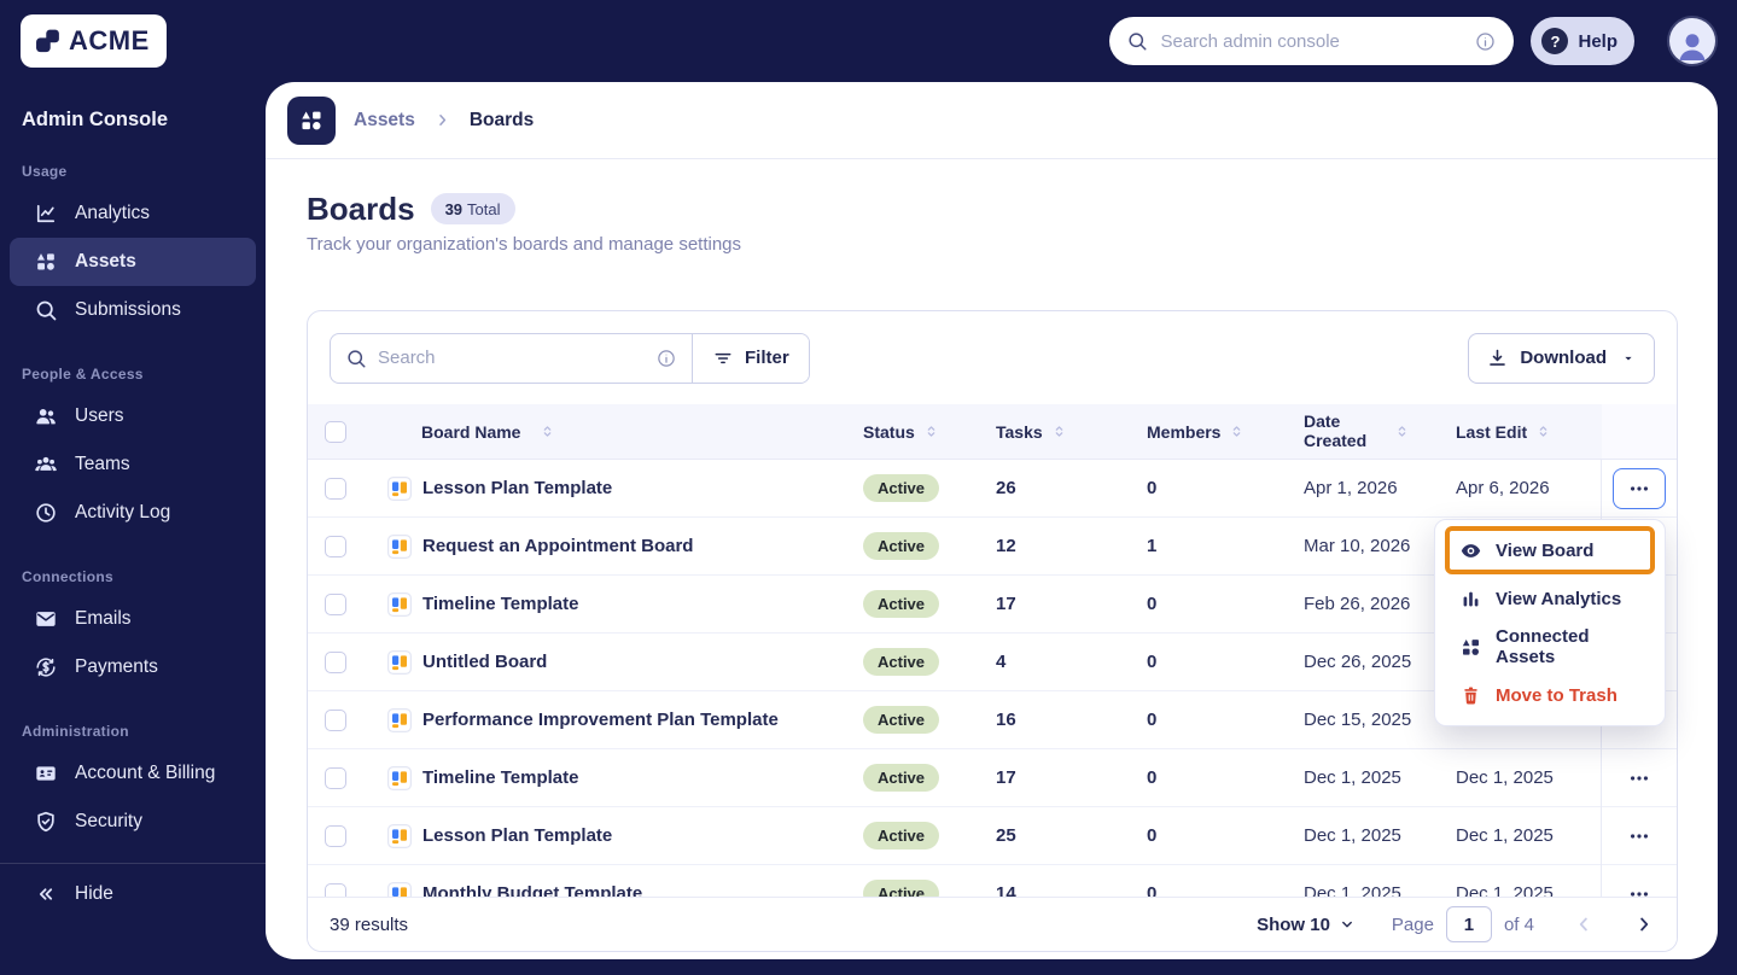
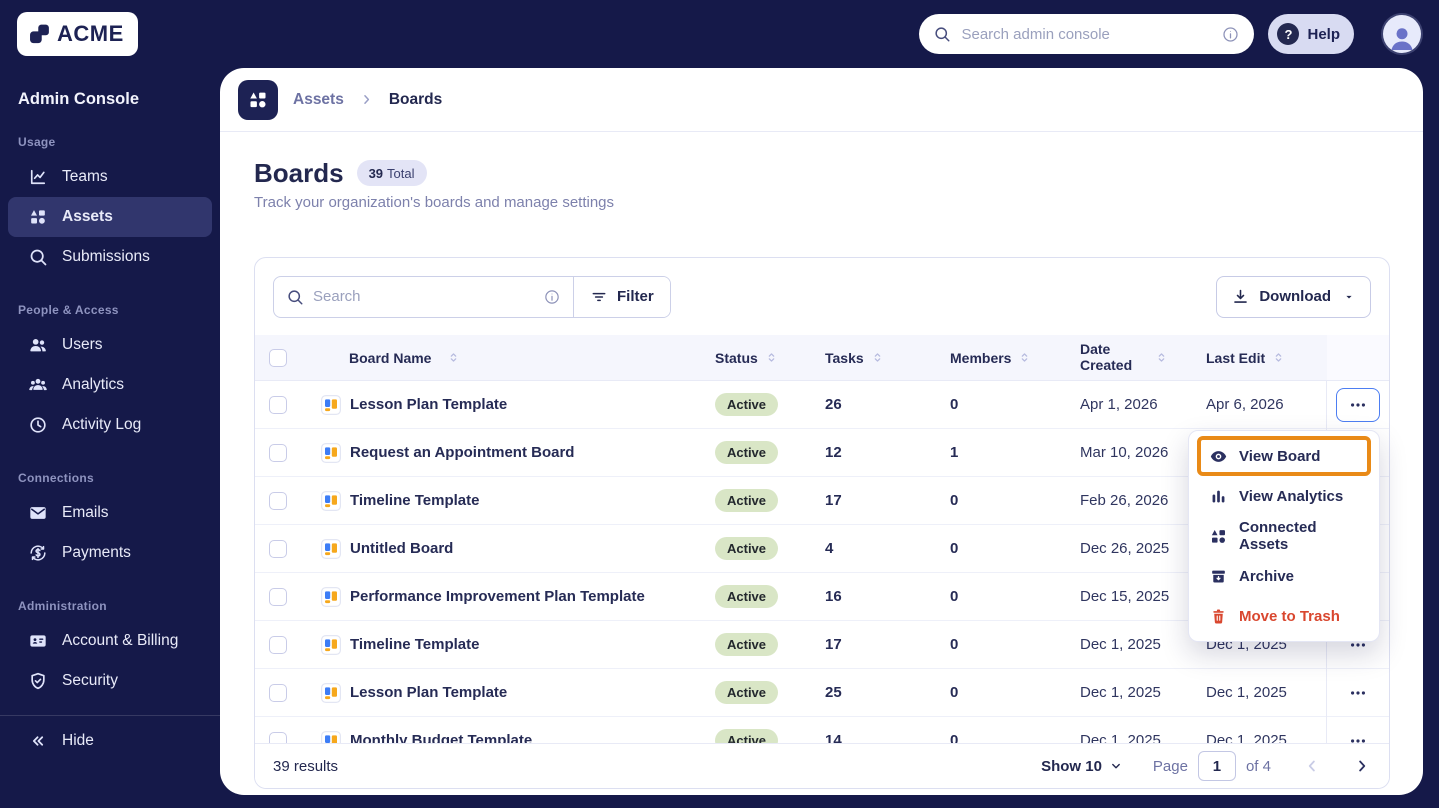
  ACME
  Search admin console
  ?
  Help
  Admin Console
  Usage
- Analytics
+ Teams
  Assets
  Submissions
  People & Access
  Users
- Teams
+ Analytics
  Activity Log
  Connections
  Emails
  Payments
  Administration
  Account & Billing
  Security
  Hide
  Assets
  Boards
  Boards
  39
  Total
  Track your organization's boards and manage settings
  Search
  Filter
  Download
  Board Name
  Status
  Tasks
  Members
  Date Created
  Last Edit
  Lesson Plan Template
  Active
  26
  0
  Apr 1, 2026
  Apr 6, 2026
  Request an Appointment Board
  Active
  12
  1
  Mar 10, 2026
  Timeline Template
  Active
  17
  0
  Feb 26, 2026
  Untitled Board
  Active
  4
  0
  Dec 26, 2025
  Performance Improvement Plan Template
  Active
  16
  0
  Dec 15, 2025
  Timeline Template
  Active
  17
  0
  Dec 1, 2025
  Dec 1, 2025
  Lesson Plan Template
  Active
  25
  0
  Dec 1, 2025
  Dec 1, 2025
  Monthly Budget Template
  Active
  14
  0
  Dec 1, 2025
  Dec 1, 2025
  39 results
  Show 10
  Page
  1
  of 4
  View Board
  View Analytics
  Connected Assets
+ Archive
  Move to Trash
